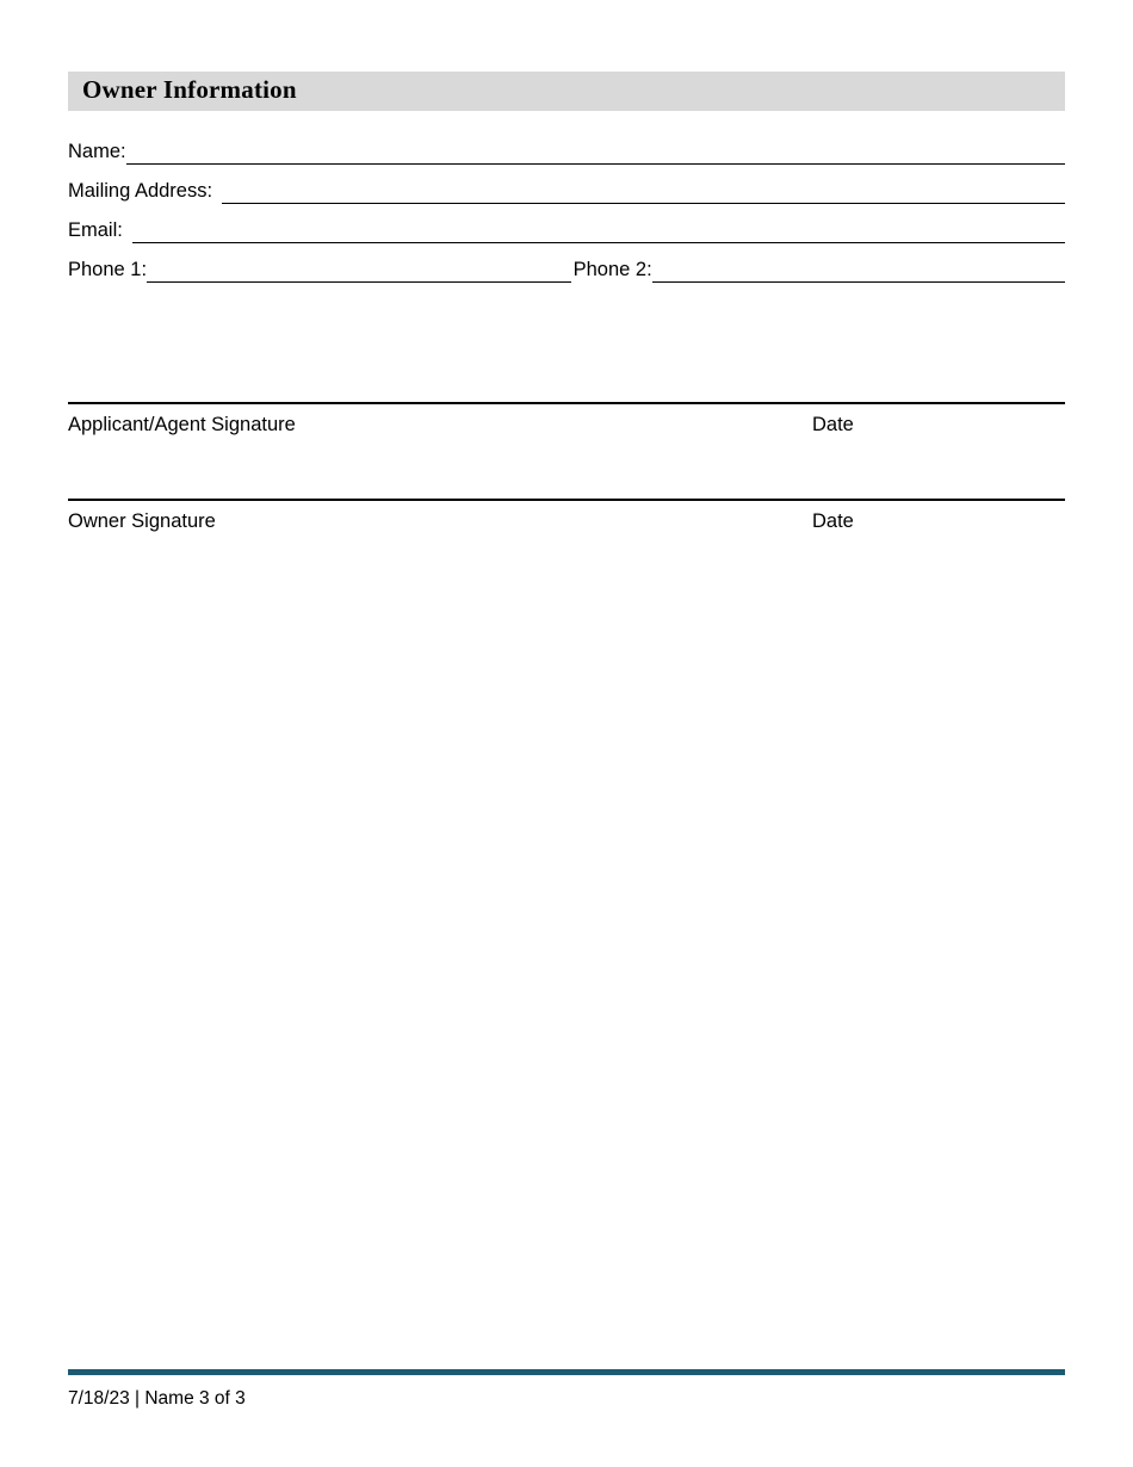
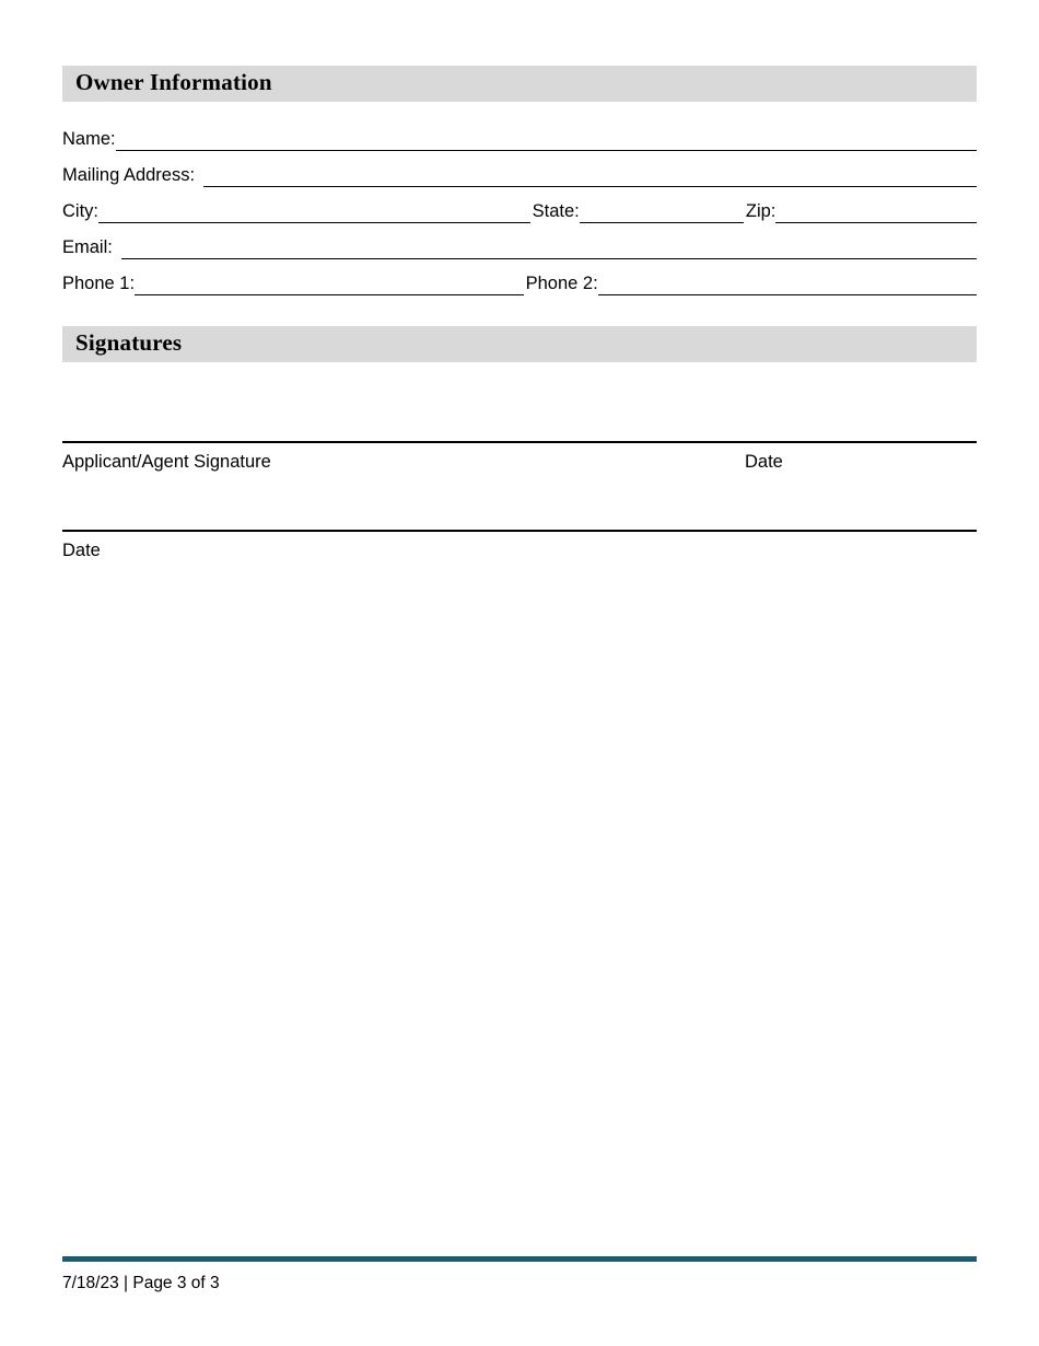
  Owner Information
  Name:
  Mailing Address:
+ City:
+ State:
+ Zip:
  Email:
  Phone 1:
  Phone 2:
+ Signatures
  Applicant/Agent Signature
  Date
- Owner Signature
  Date
- 7/18/23 | Name 3 of 3
+ 7/18/23 | Page 3 of 3
